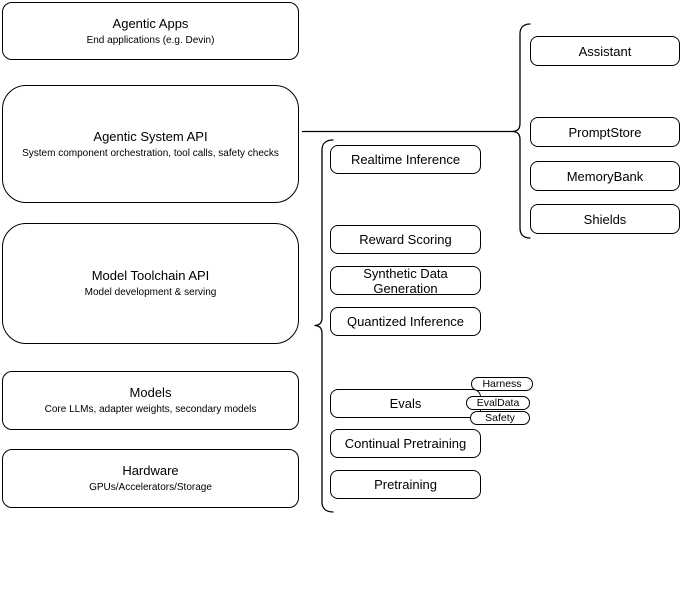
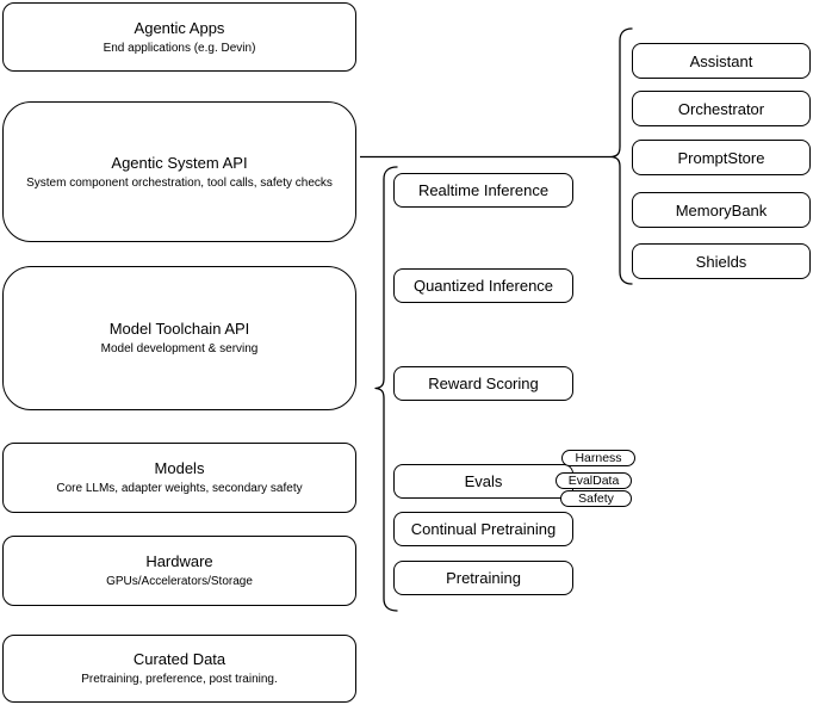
  Agentic Apps
  End applications (e.g. Devin)
  Agentic System API
  System component orchestration, tool calls, safety checks
  Model Toolchain API
  Model development & serving
  Models
- Core LLMs, adapter weights, secondary models
+ Core LLMs, adapter weights, secondary safety
  Hardware
  GPUs/Accelerators/Storage
+ Curated Data
+ Pretraining, preference, post training.
  Realtime Inference
- Reward Scoring
+ Quantized Inference
- Synthetic Data Generation
- Quantized Inference
+ Reward Scoring
  Evals
  Continual Pretraining
  Pretraining
  Harness
  EvalData
  Safety
  Assistant
+ Orchestrator
  PromptStore
  MemoryBank
  Shields
